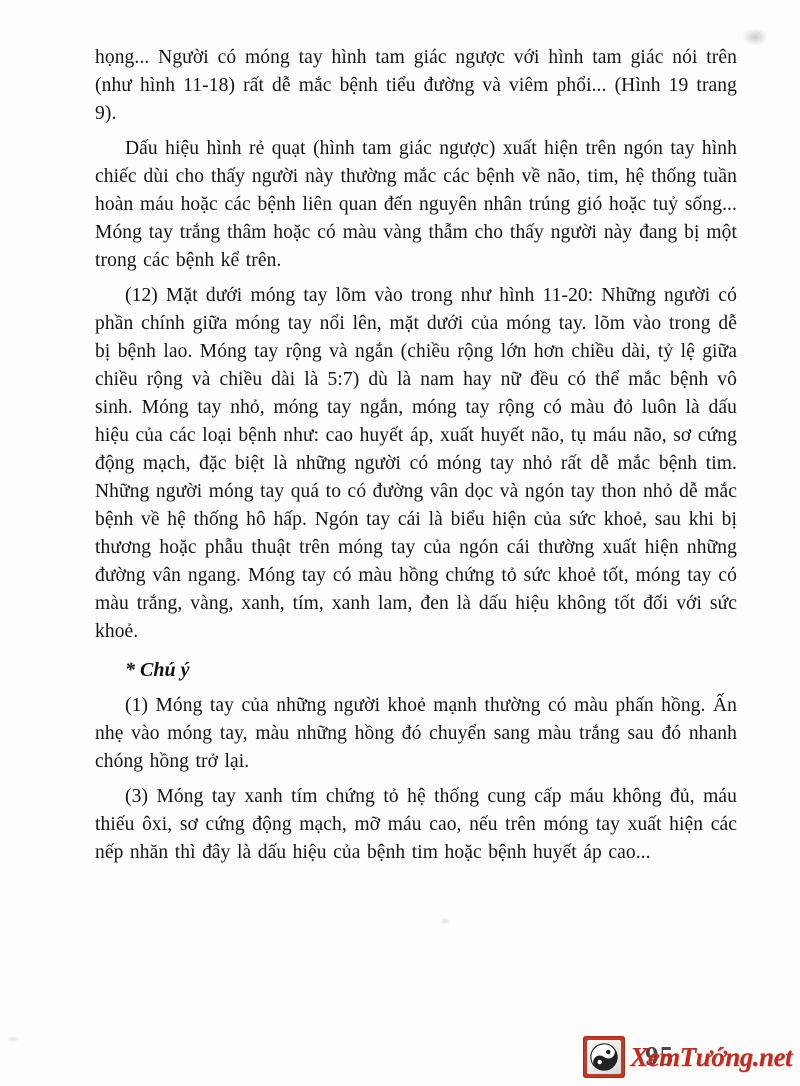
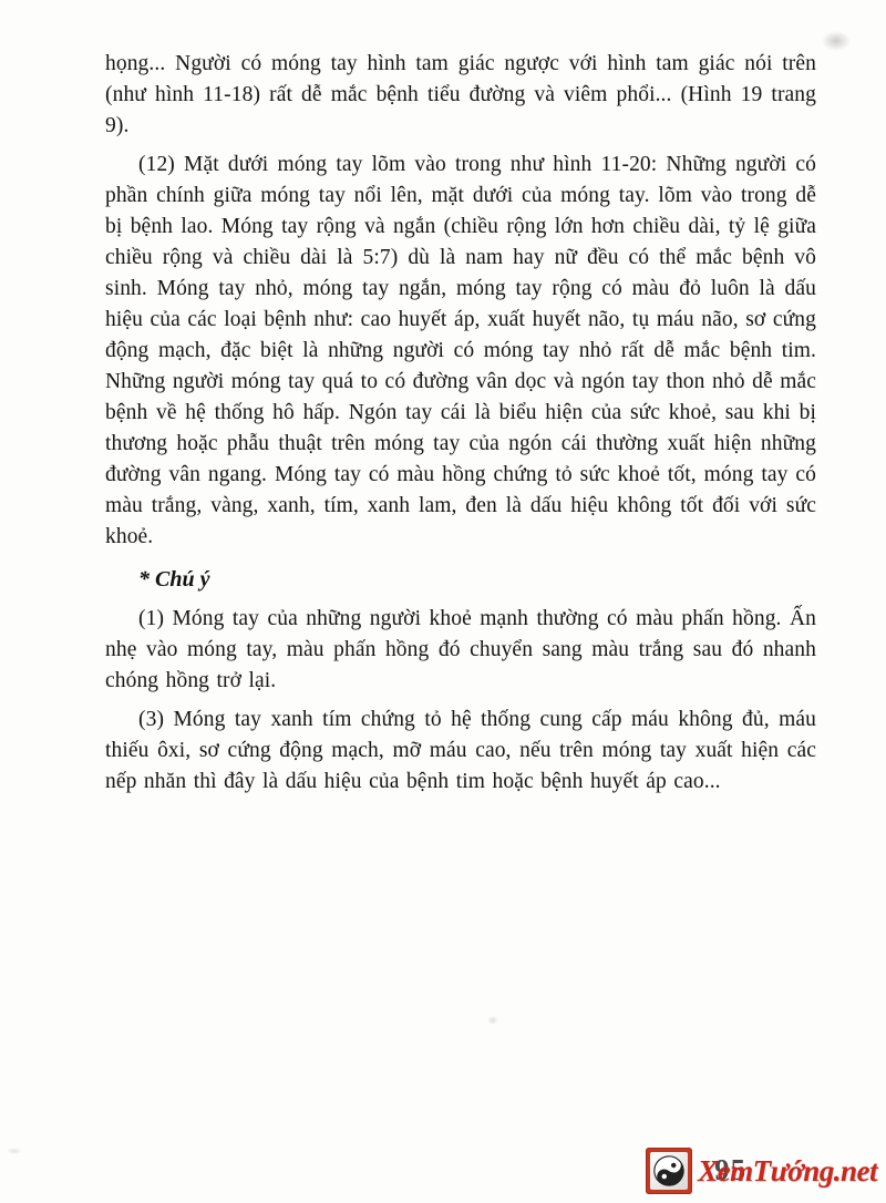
  họng... Người có móng tay hình tam giác ngược với hình tam giác nói trên (như hình 11-18) rất dễ mắc bệnh tiểu đường và viêm phổi... (Hình 19 trang 9).
- Dấu hiệu hình rẻ quạt (hình tam giác ngược) xuất hiện trên ngón tay hình chiếc dùi cho thấy người này thường mắc các bệnh về não, tim, hệ thống tuần hoàn máu hoặc các bệnh liên quan đến nguyên nhân trúng gió hoặc tuỷ sống... Móng tay trắng thâm hoặc có màu vàng thẫm cho thấy người này đang bị một trong các bệnh kể trên.
  (12) Mặt dưới móng tay lõm vào trong như hình 11-20: Những người có phần chính giữa móng tay nổi lên, mặt dưới của móng tay. lõm vào trong dễ bị bệnh lao. Móng tay rộng và ngắn (chiều rộng lớn hơn chiều dài, tỷ lệ giữa chiều rộng và chiều dài là 5:7) dù là nam hay nữ đều có thể mắc bệnh vô sinh. Móng tay nhỏ, móng tay ngắn, móng tay rộng có màu đỏ luôn là dấu hiệu của các loại bệnh như: cao huyết áp, xuất huyết não, tụ máu não, sơ cứng động mạch, đặc biệt là những người có móng tay nhỏ rất dễ mắc bệnh tim. Những người móng tay quá to có đường vân dọc và ngón tay thon nhỏ dễ mắc bệnh về hệ thống hô hấp. Ngón tay cái là biểu hiện của sức khoẻ, sau khi bị thương hoặc phẫu thuật trên móng tay của ngón cái thường xuất hiện những đường vân ngang. Móng tay có màu hồng chứng tỏ sức khoẻ tốt, móng tay có màu trắng, vàng, xanh, tím, xanh lam, đen là dấu hiệu không tốt đối với sức khoẻ.
  * Chú ý
- (1) Móng tay của những người khoẻ mạnh thường có màu phấn hồng. Ấn nhẹ vào móng tay, màu những hồng đó chuyển sang màu trắng sau đó nhanh chóng hồng trở lại.
+ (1) Móng tay của những người khoẻ mạnh thường có màu phấn hồng. Ấn nhẹ vào móng tay, màu phấn hồng đó chuyển sang màu trắng sau đó nhanh chóng hồng trở lại.
  (3) Móng tay xanh tím chứng tỏ hệ thống cung cấp máu không đủ, máu thiếu ôxi, sơ cứng động mạch, mỡ máu cao, nếu trên móng tay xuất hiện các nếp nhăn thì đây là dấu hiệu của bệnh tim hoặc bệnh huyết áp cao...
  95
  XemTướng.net
